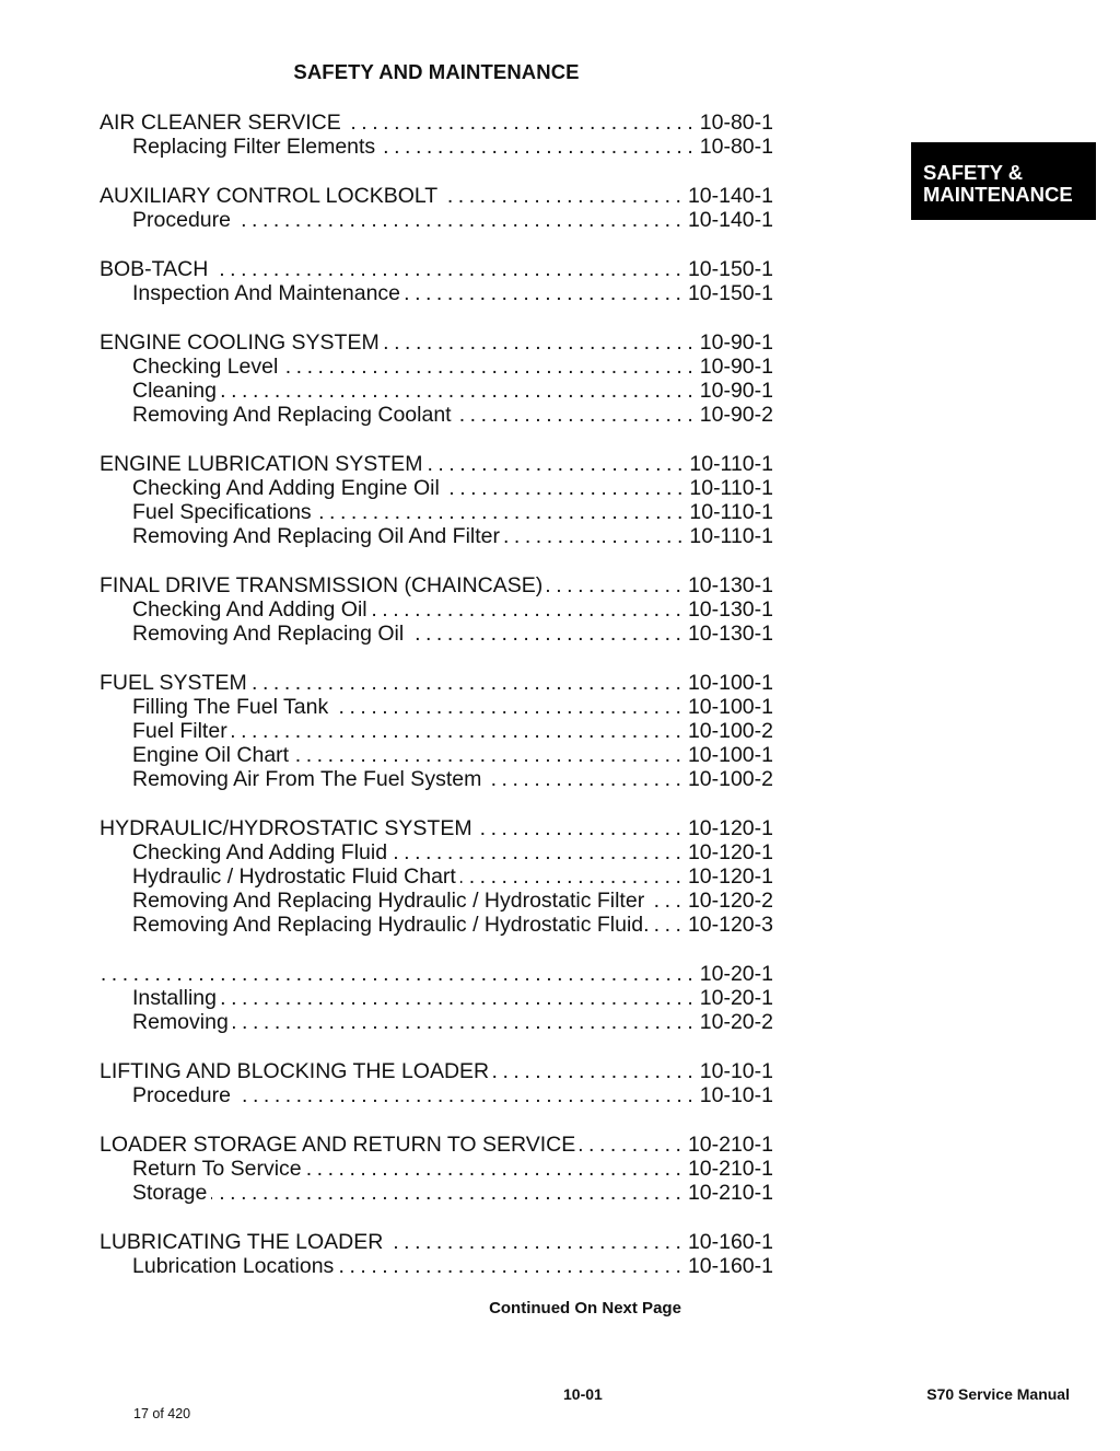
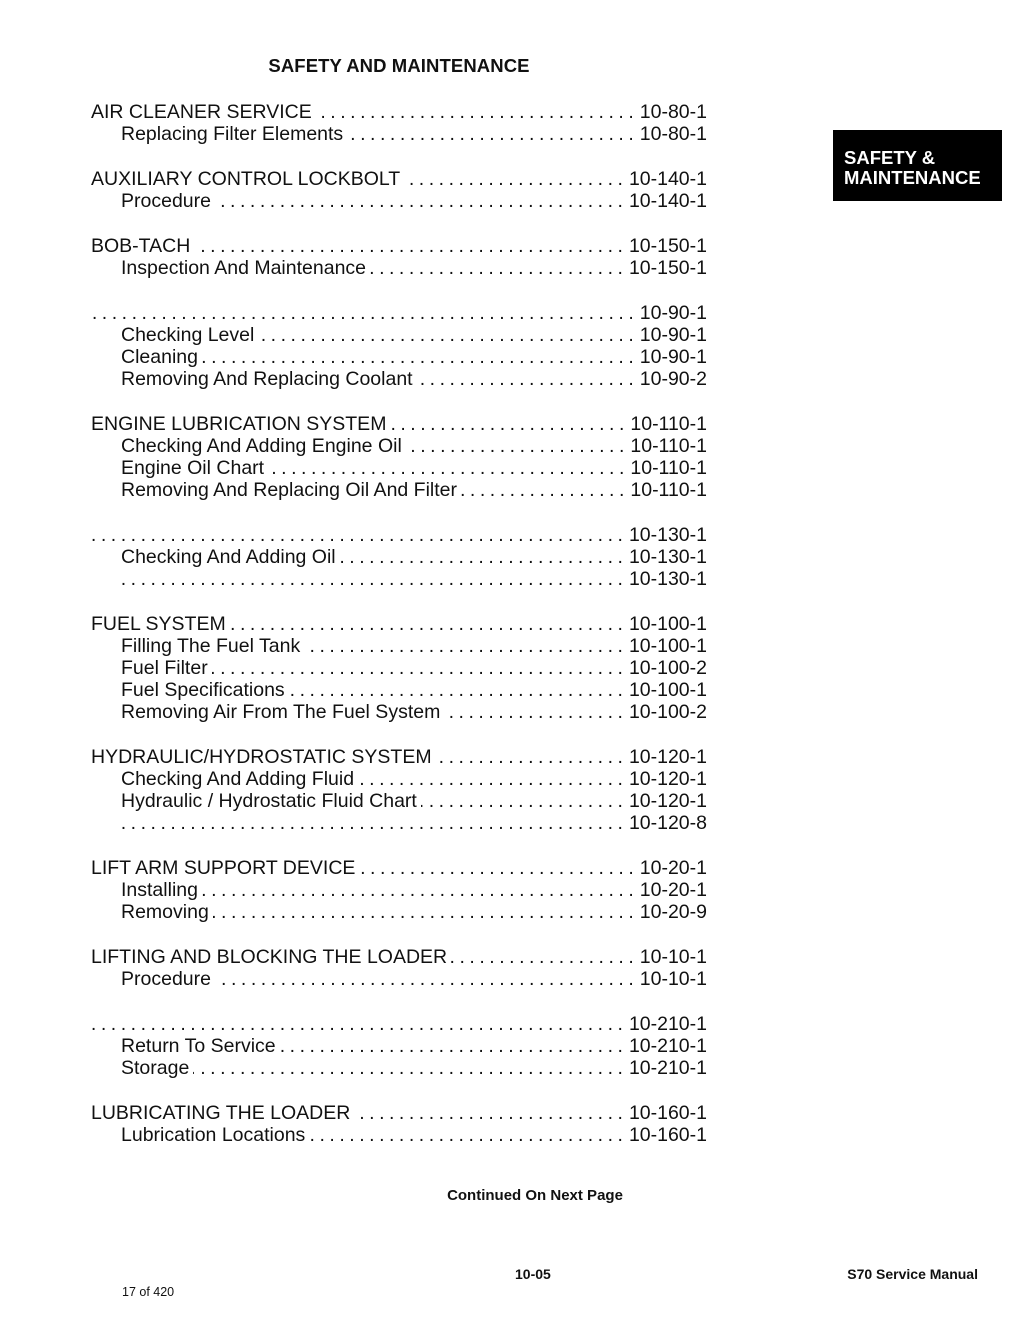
  SAFETY AND MAINTENANCE
  SAFETY &
  MAINTENANCE
  AIR CLEANER SERVICE
  10-80-1
  Replacing Filter Elements
  10-80-1
  AUXILIARY CONTROL LOCKBOLT
  10-140-1
  Procedure
  10-140-1
  BOB-TACH
  10-150-1
  Inspection And Maintenance
  10-150-1
- ENGINE COOLING SYSTEM
  10-90-1
  Checking Level
  10-90-1
  Cleaning
  10-90-1
  Removing And Replacing Coolant
  10-90-2
  ENGINE LUBRICATION SYSTEM
  10-110-1
  Checking And Adding Engine Oil
  10-110-1
- Fuel Specifications
+ Engine Oil Chart
  10-110-1
  Removing And Replacing Oil And Filter
  10-110-1
- FINAL DRIVE TRANSMISSION (CHAINCASE)
  10-130-1
  Checking And Adding Oil
  10-130-1
- Removing And Replacing Oil
  10-130-1
  FUEL SYSTEM
  10-100-1
  Filling The Fuel Tank
  10-100-1
  Fuel Filter
  10-100-2
- Engine Oil Chart
+ Fuel Specifications
  10-100-1
  Removing Air From The Fuel System
  10-100-2
  HYDRAULIC/HYDROSTATIC SYSTEM
  10-120-1
  Checking And Adding Fluid
  10-120-1
  Hydraulic / Hydrostatic Fluid Chart
  10-120-1
- Removing And Replacing Hydraulic / Hydrostatic Filter
- 10-120-2
- Removing And Replacing Hydraulic / Hydrostatic Fluid.
- 10-120-3
+ 10-120-8
+ LIFT ARM SUPPORT DEVICE
  10-20-1
  Installing
  10-20-1
  Removing
- 10-20-2
+ 10-20-9
  LIFTING AND BLOCKING THE LOADER
  10-10-1
  Procedure
  10-10-1
- LOADER STORAGE AND RETURN TO SERVICE
  10-210-1
  Return To Service
  10-210-1
  Storage
  10-210-1
  LUBRICATING THE LOADER
  10-160-1
  Lubrication Locations
  10-160-1
  Continued On Next Page
- 10-01
+ 10-05
  S70 Service Manual
  17 of 420
